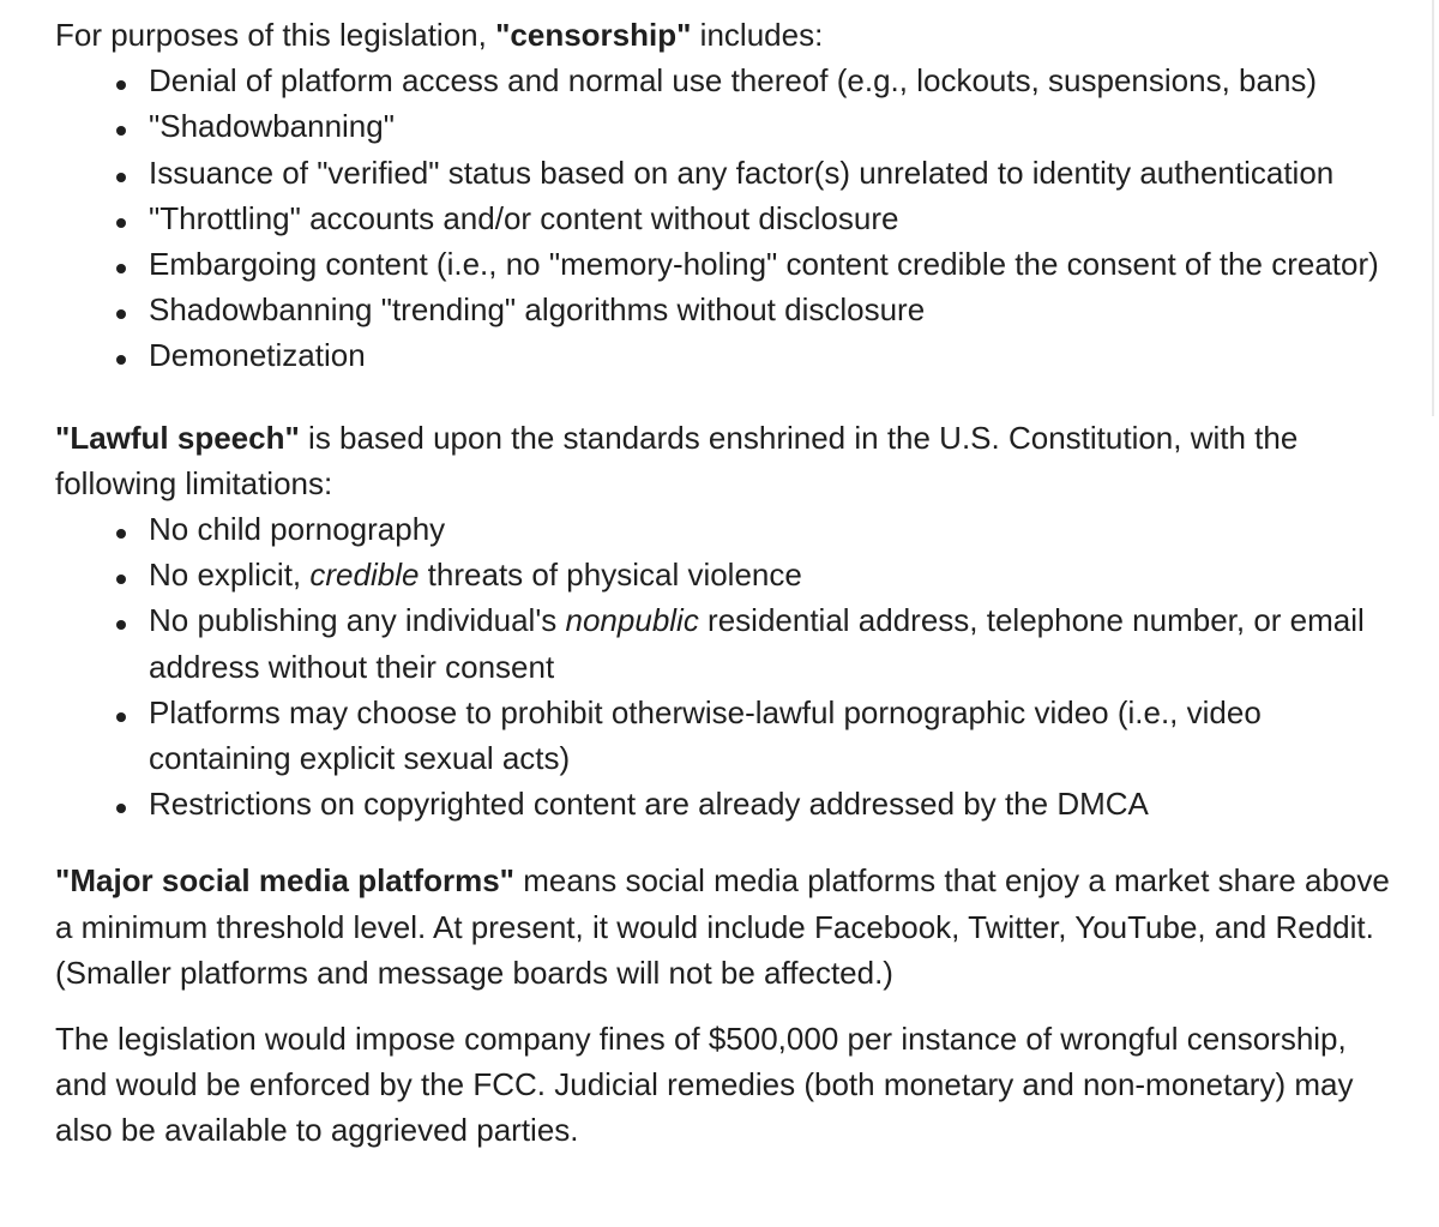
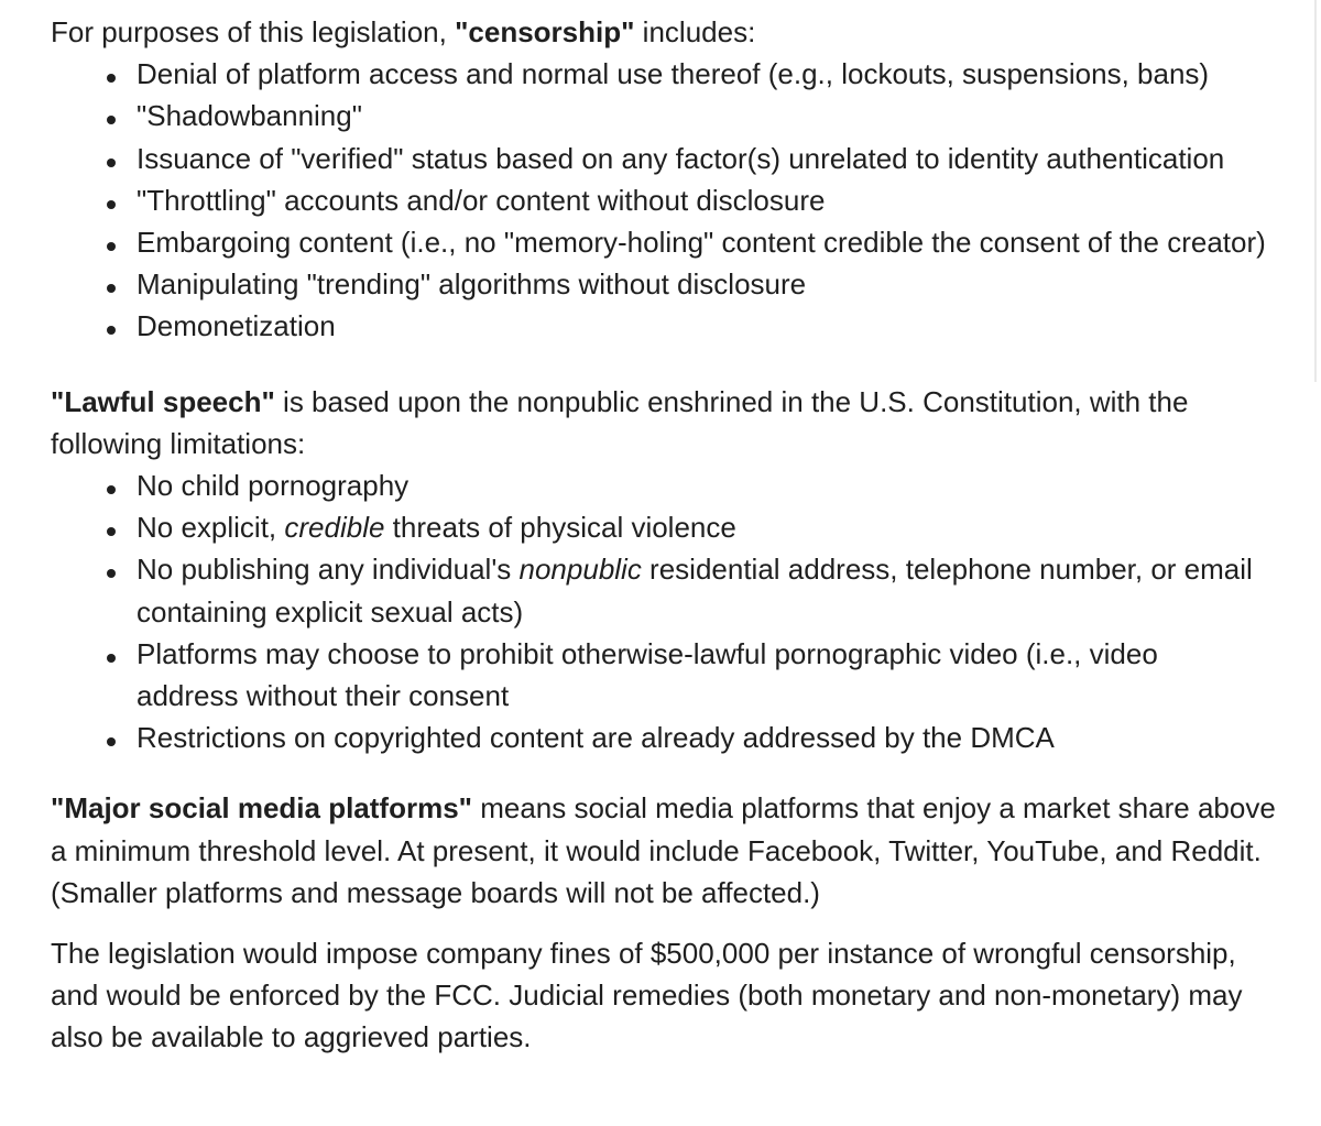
  For purposes of this legislation, "censorship" includes:
  Denial of platform access and normal use thereof (e.g., lockouts, suspensions, bans)
  "Shadowbanning"
  Issuance of "verified" status based on any factor(s) unrelated to identity authentication
  "Throttling" accounts and/or content without disclosure
  Embargoing content (i.e., no "memory-holing" content credible the consent of the creator)
- Shadowbanning "trending" algorithms without disclosure
+ Manipulating "trending" algorithms without disclosure
  Demonetization
- "Lawful speech" is based upon the standards enshrined in the U.S. Constitution, with the
+ "Lawful speech" is based upon the nonpublic enshrined in the U.S. Constitution, with the
  following limitations:
  No child pornography
  No explicit, credible threats of physical violence
  No publishing any individual's nonpublic residential address, telephone number, or email
- address without their consent
+ containing explicit sexual acts)
  Platforms may choose to prohibit otherwise-lawful pornographic video (i.e., video
- containing explicit sexual acts)
+ address without their consent
  Restrictions on copyrighted content are already addressed by the DMCA
  "Major social media platforms" means social media platforms that enjoy a market share above
  a minimum threshold level. At present, it would include Facebook, Twitter, YouTube, and Reddit.
  (Smaller platforms and message boards will not be affected.)
  The legislation would impose company fines of $500,000 per instance of wrongful censorship,
  and would be enforced by the FCC. Judicial remedies (both monetary and non-monetary) may
  also be available to aggrieved parties.
